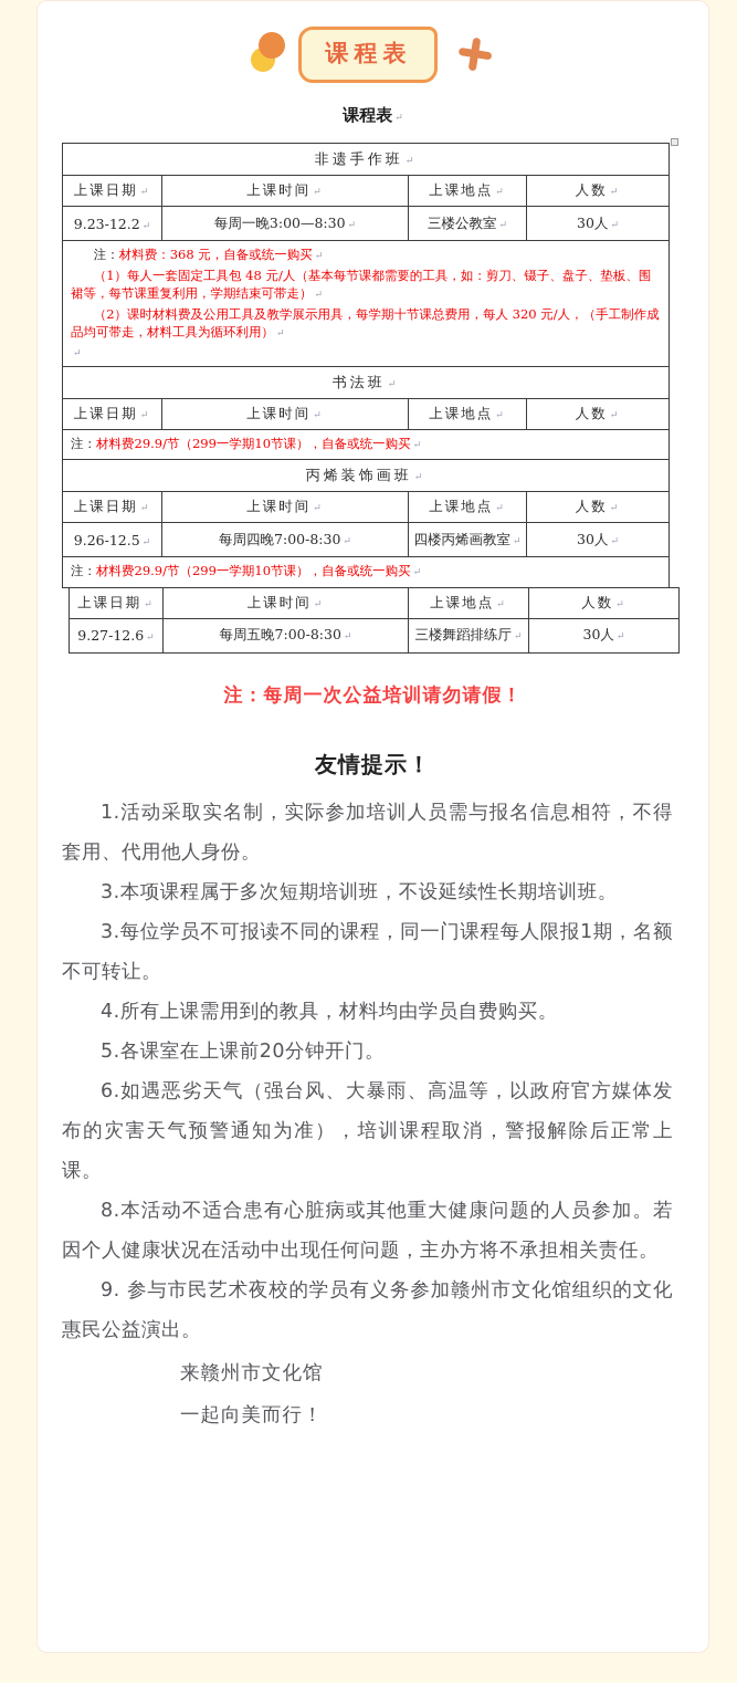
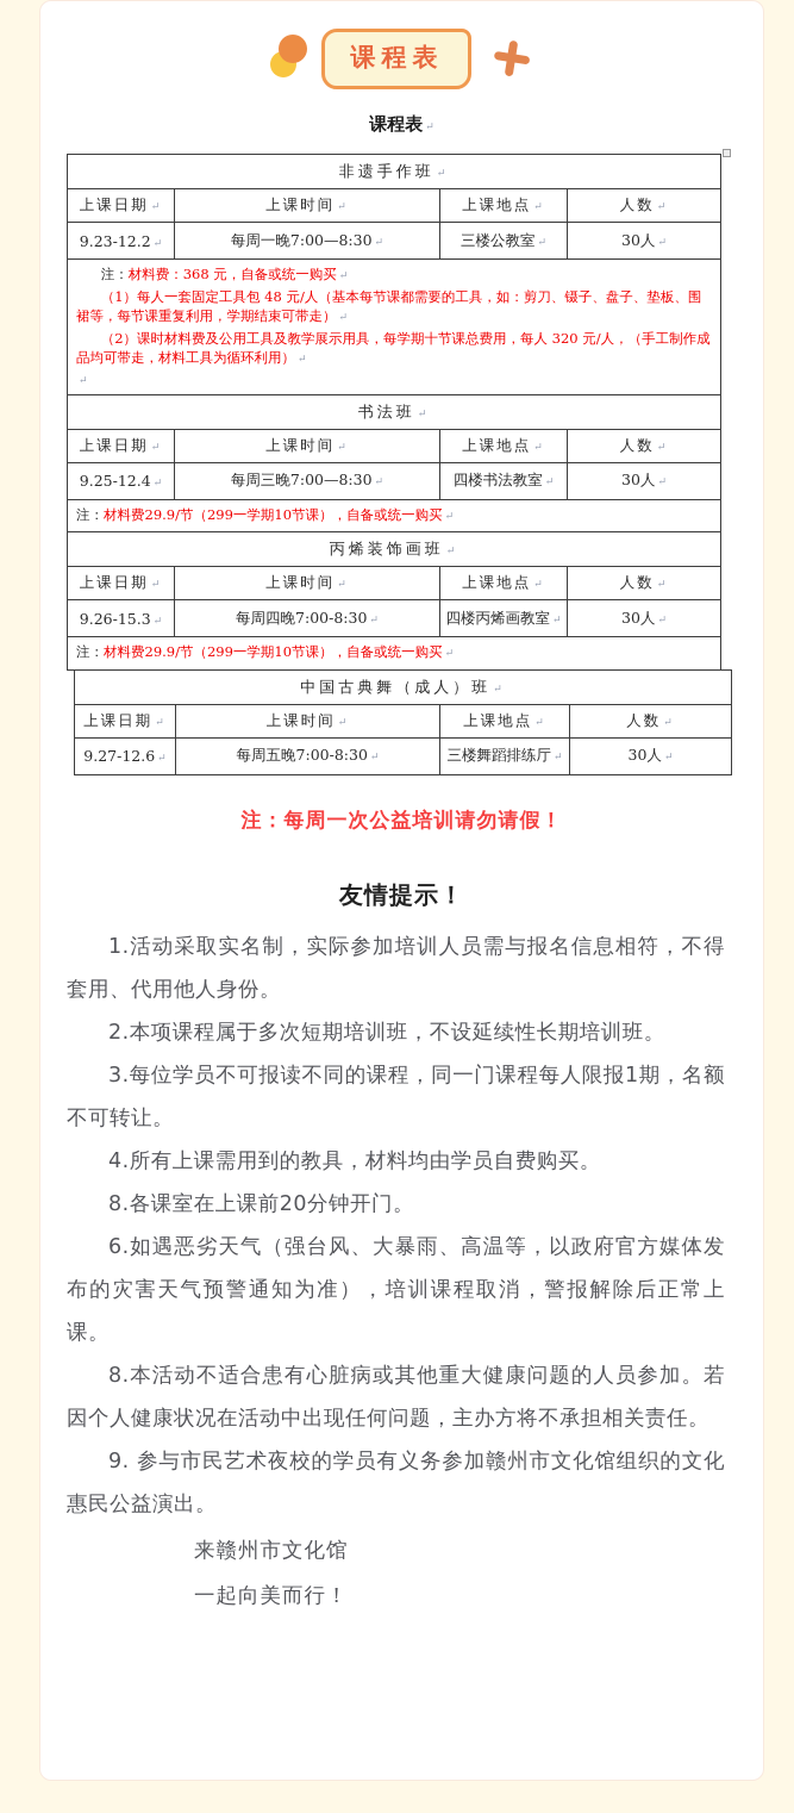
  课程表
  课程表
  非遗手作班
  上课日期	上课时间	上课地点	人数
- 9.23-12.2	每周一晚3:00—8:30	三楼公教室	30人
+ 9.23-12.2	每周一晚7:00—8:30	三楼公教室	30人
  注：材料费：368 元，自备或统一购买 （1）每人一套固定工具包 48 元/人（基本每节课都需要的工具，如：剪刀、镊子、盘子、垫板、围裙等，每节课重复利用，学期结束可带走） （2）课时材料费及公用工具及教学展示用具，每学期十节课总费用，每人 320 元/人，（手工制作成品均可带走，材料工具为循环利用）
  书法班
  上课日期	上课时间	上课地点	人数
+ 9.25-12.4	每周三晚7:00—8:30	四楼书法教室	30人
  注：材料费29.9/节（299一学期10节课），自备或统一购买
  丙烯装饰画班
  上课日期	上课时间	上课地点	人数
- 9.26-12.5	每周四晚7:00-8:30	四楼丙烯画教室	30人
+ 9.26-15.3	每周四晚7:00-8:30	四楼丙烯画教室	30人
  注：材料费29.9/节（299一学期10节课），自备或统一购买
+ 中国古典舞（成人）班
  上课日期	上课时间	上课地点	人数
  9.27-12.6	每周五晚7:00-8:30	三楼舞蹈排练厅	30人
  注：每周一次公益培训请勿请假！
  友情提示！
  1.活动采取实名制，实际参加培训人员需与报名信息相符，不得套用、代用他人身份。
- 3.本项课程属于多次短期培训班，不设延续性长期培训班。
+ 2.本项课程属于多次短期培训班，不设延续性长期培训班。
  3.每位学员不可报读不同的课程，同一门课程每人限报1期，名额不可转让。
  4.所有上课需用到的教具，材料均由学员自费购买。
- 5.各课室在上课前20分钟开门。
+ 8.各课室在上课前20分钟开门。
  6.如遇恶劣天气（强台风、大暴雨、高温等，以政府官方媒体发布的灾害天气预警通知为准），培训课程取消，警报解除后正常上课。
  8.本活动不适合患有心脏病或其他重大健康问题的人员参加。若因个人健康状况在活动中出现任何问题，主办方将不承担相关责任。
  9. 参与市民艺术夜校的学员有义务参加赣州市文化馆组织的文化惠民公益演出。
  来赣州市文化馆
  一起向美而行！
